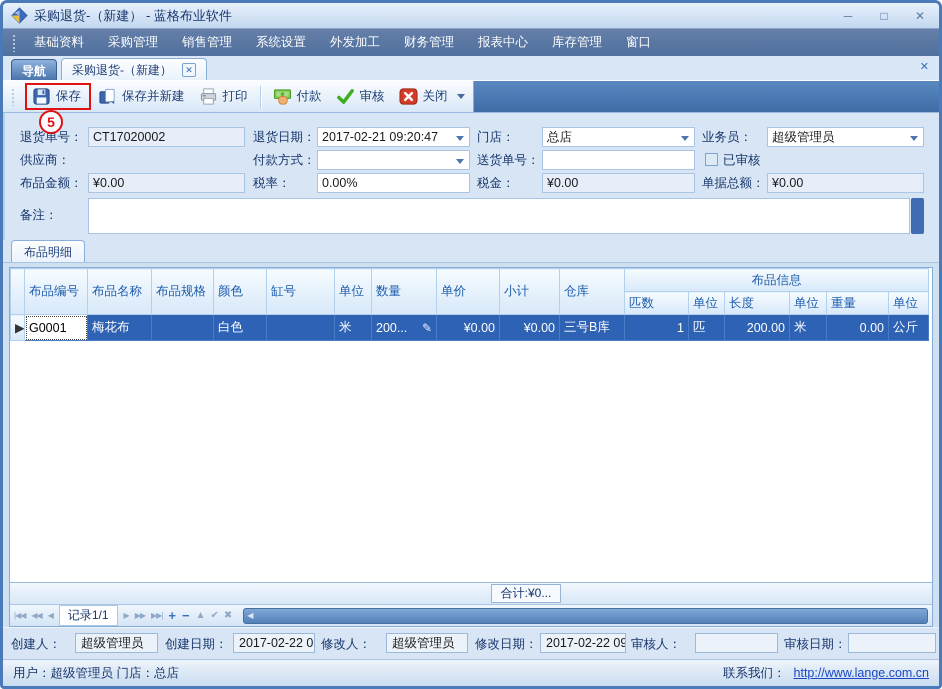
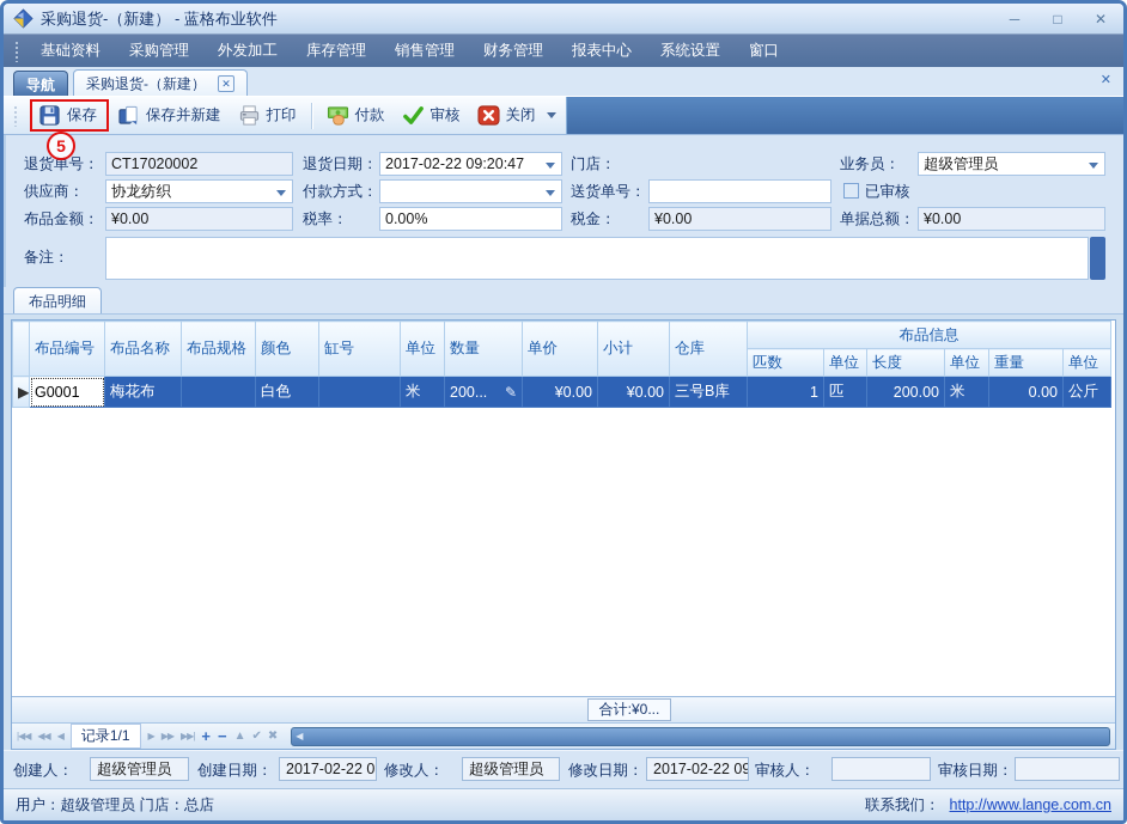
  采购退货-（新建） - 蓝格布业软件
  ─
  □
  ✕
  基础资料
  采购管理
- 销售管理
+ 外发加工
- 系统设置
+ 库存管理
- 外发加工
+ 销售管理
  财务管理
  报表中心
- 库存管理
+ 系统设置
  窗口
  导航
  采购退货-（新建）
  ✕
  ✕
  保存
  保存并新建
  打印
  付款
  审核
  关闭
  5
  退货单号：
  CT17020002
  退货日期：
- 2017-02-21 09:20:47
+ 2017-02-22 09:20:47
  门店：
- 总店
  业务员：
  超级管理员
  供应商：
+ 协龙纺织
  付款方式：
  送货单号：
  已审核
  布品金额：
  ¥0.00
  税率：
  0.00%
  税金：
  ¥0.00
  单据总额：
  ¥0.00
  备注：
  布品明细
  	布品编号	布品名称	布品规格	颜色	缸号	单位	数量	单价	小计	仓库	布品信息
  匹数	单位	长度	单位	重量	单位
  ▶	G0001	梅花布		白色		米	✎ 200...	¥0.00	¥0.00	三号B库	1	匹	200.00	米	0.00	公斤
  合计:¥0...
  |◀◀
  ◀◀
  ◀
  记录1/1
  ▶
  ▶▶
  ▶▶|
  +
  −
  ▲
  ✔
  ✖
  ◀
  创建人：
  超级管理员
  创建日期：
  2017-02-22 0
  修改人：
  超级管理员
  修改日期：
  2017-02-22 09
  审核人：
  审核日期：
  用户：超级管理员 门店：总店
  联系我们：
  http://www.lange.com.cn
